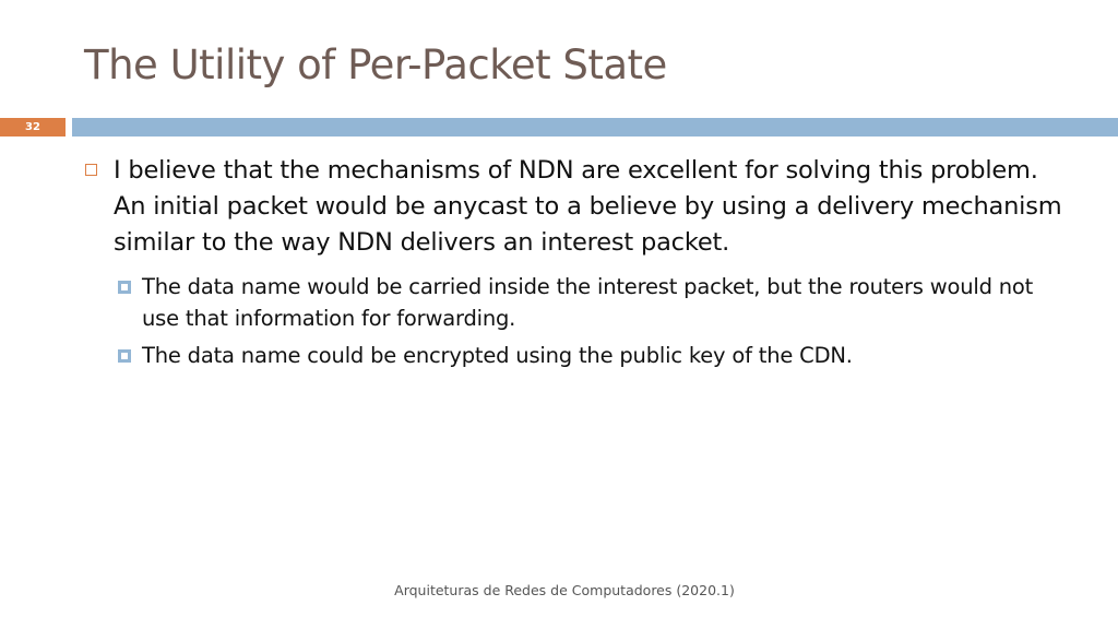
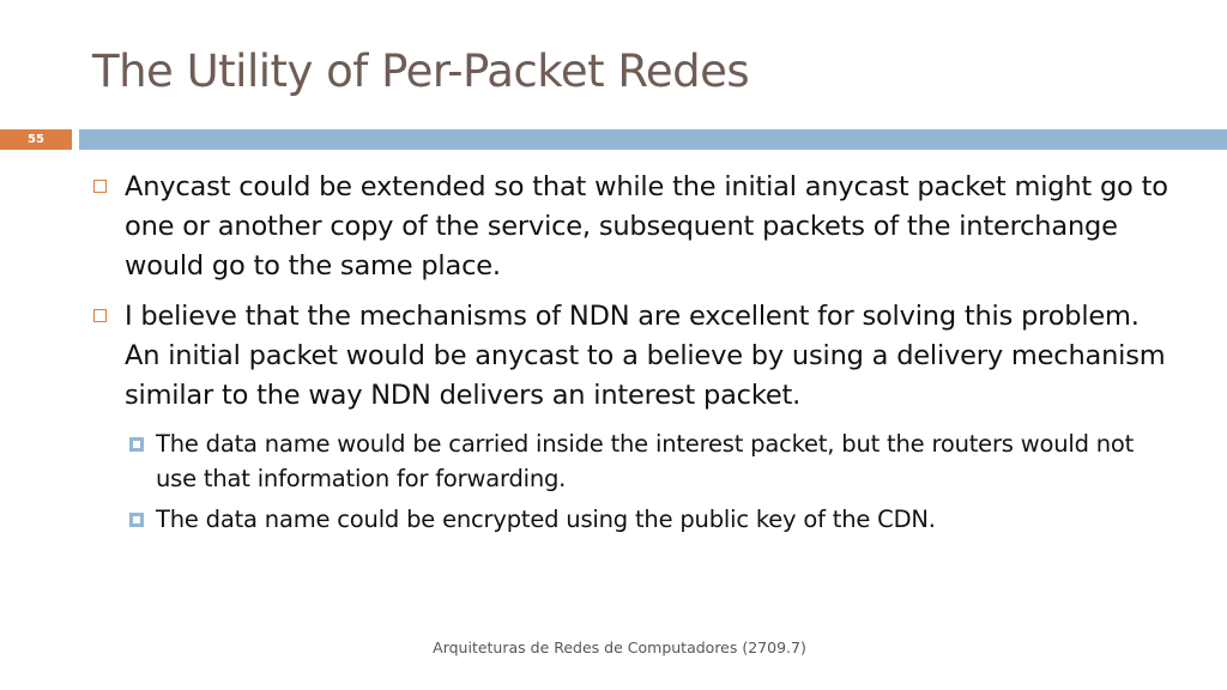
- The Utility of Per-Packet State
+ The Utility of Per-Packet Redes
- 32
+ 55
+ Anycast could be extended so that while the initial anycast packet might go to one or another copy of the service, subsequent packets of the interchange would go to the same place.
  I believe that the mechanisms of NDN are excellent for solving this problem. An initial packet would be anycast to a believe by using a delivery mechanism similar to the way NDN delivers an interest packet.
  The data name would be carried inside the interest packet, but the routers would not use that information for forwarding.
  The data name could be encrypted using the public key of the CDN.
- Arquiteturas de Redes de Computadores (2020.1)
+ Arquiteturas de Redes de Computadores (2709.7)
